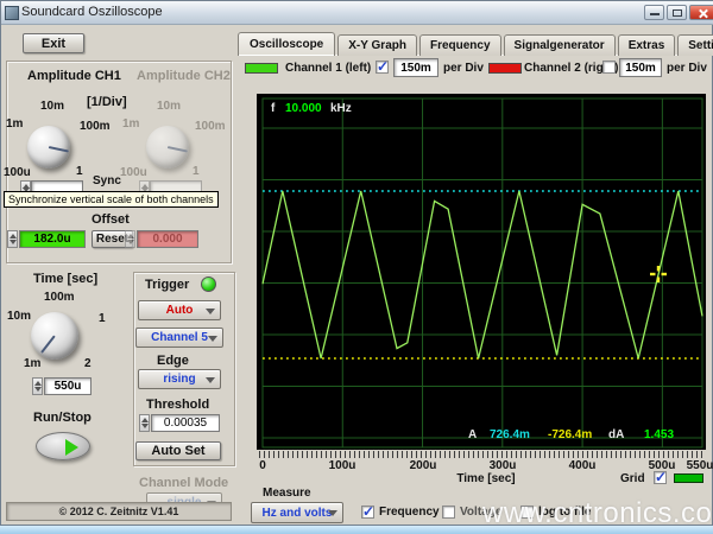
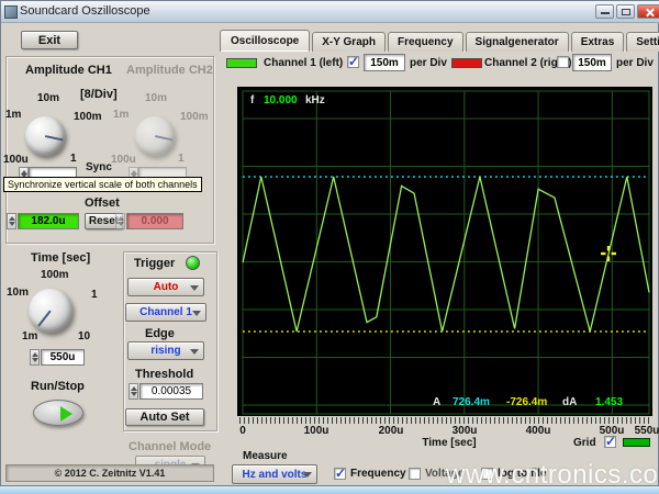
  Soundcard Oszilloscope
  Exit
  Amplitude CH1
  Amplitude CH2
- [1/Div]
+ [8/Div]
  100u
  1m
  10m
  100m
  1
  100u
  1m
  10m
  100m
  1
  Sync
  Synchronize vertical scale of both channels
  Offset
  182.0u
  Reset
  0.000
  Time [sec]
  100m
  10m
  1
  1m
- 2
+ 10
  550u
  Run/Stop
  Trigger
  Auto
- Channel 5
+ Channel 1
  Edge
  rising
  Threshold
  0.00035
  Auto Set
  Channel Mode
  © 2012 C. Zeitnitz V1.41
  Oscilloscope
  X-Y Graph
  Frequency
  Signalgenerator
  Extras
  Channel 1 (left)
  150m
  per Div
  Channel 2 (rig)
  150m
  per Div
  f
  10.000
  kHz
  A
  726.4m
  -726.4m
  dA
  1.453
  0
  100u
  200u
  300u
  400u
  500u
  550u
  Time [sec]
  Grid
  Measure
  Hz and volts
  Frequency
  Voltage
  log to file
  www.cntronics.co
